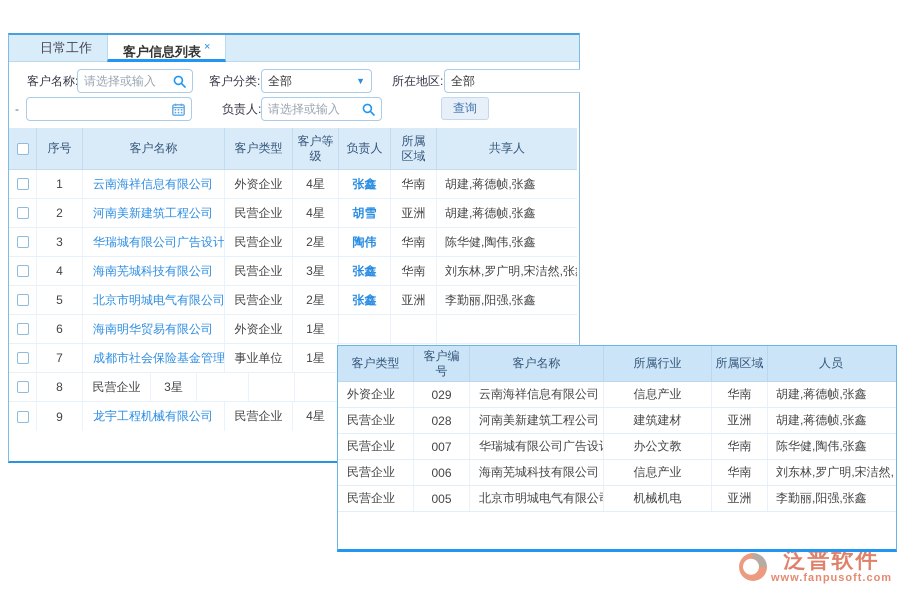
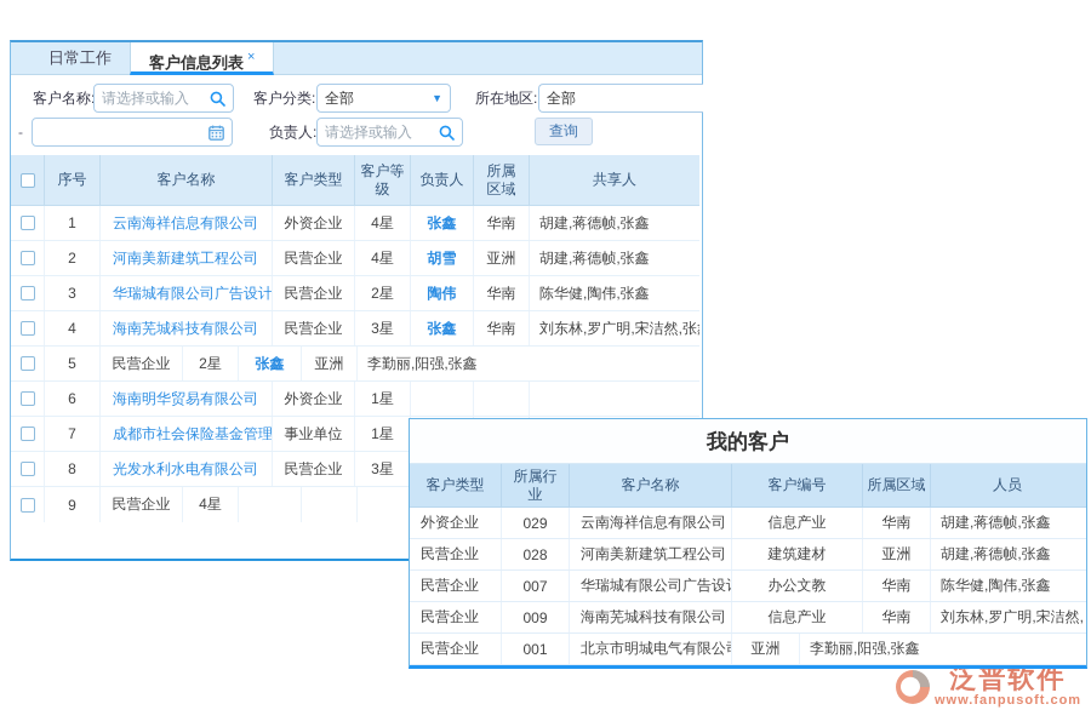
  日常工作
  客户信息列表 ×
  客户名称
  请选择或输入
  客户分类:
  全部
  ▼
  所在地区:
  全部
  -
  负责人:
  请选择或输入
  查询
  序号
  客户名称
  客户类型
  客户等级
  负责人
  所属区域
  共享人
  1
  云南海祥信息有限公司
  外资企业
  4星
  张鑫
  华南
  胡建,蒋德帧,张鑫
  2
  河南美新建筑工程公司
  民营企业
  4星
  胡雪
  亚洲
  胡建,蒋德帧,张鑫
  3
  华瑞城有限公司广告设计
  民营企业
  2星
  陶伟
  华南
  陈华健,陶伟,张鑫
  4
  海南芜城科技有限公司
  民营企业
  3星
  张鑫
  华南
  刘东林,罗广明,宋洁然,张
  5
- 北京市明城电气有限公司
  民营企业
  2星
  张鑫
  亚洲
  李勤丽,阳强,张鑫
  6
  海南明华贸易有限公司
  外资企业
  1星
  7
  成都市社会保险基金管理
  事业单位
  1星
  8
+ 光发水利水电有限公司
  民营企业
  3星
  9
- 龙宇工程机械有限公司
  民营企业
  4星
+ 我的客户
  客户类型
- 客户编号
+ 所属行业
  客户名称
- 所属行业
+ 客户编号
  所属区域
  人员
  外资企业
  029
  云南海祥信息有限公司
  信息产业
  华南
  胡建,蒋德帧,张鑫
  民营企业
  028
  河南美新建筑工程公司
  建筑建材
  亚洲
  胡建,蒋德帧,张鑫
  民营企业
  007
  华瑞城有限公司广告设
  办公文教
  华南
  陈华健,陶伟,张鑫
  民营企业
- 006
+ 009
  海南芜城科技有限公司
  信息产业
  华南
  刘东林,罗广明,宋洁然,
  民营企业
- 005
+ 001
  北京市明城电气有限公
- 机械机电
  亚洲
  李勤丽,阳强,张鑫
  泛普软件
  www.fanpusoft.com
